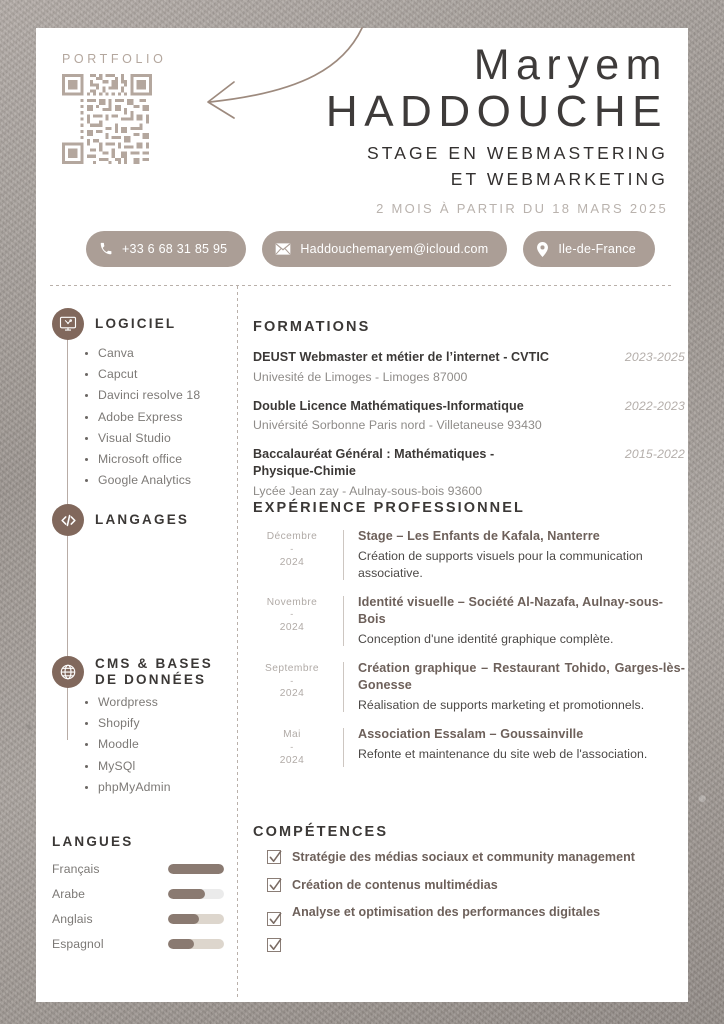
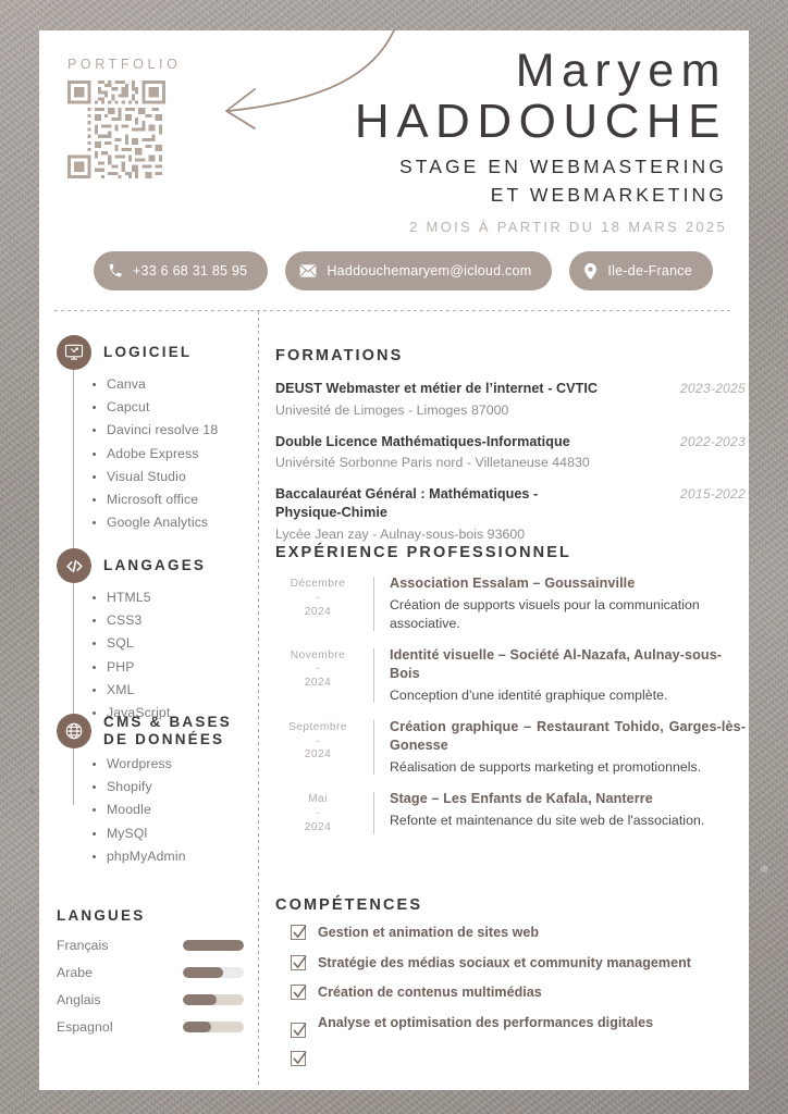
  PORTFOLIO
  Maryem
  HADDOUCHE
  STAGE EN WEBMASTERING
  ET WEBMARKETING
  2 MOIS À PARTIR DU 18 MARS 2025
  +33 6 68 31 85 95
  Haddouchemaryem@icloud.com
  Ile-de-France
  LOGICIEL
  Canva
  Capcut
  Davinci resolve 18
  Adobe Express
  Visual Studio
  Microsoft office
  Google Analytics
  LANGAGES
+ HTML5
+ CSS3
+ SQL
+ PHP
+ XML
+ JavaScript
  CMS & BASES
  DE DONNÉES
  Wordpress
  Shopify
  Moodle
  MySQl
  phpMyAdmin
  LANGUES
  Français
  Arabe
  Anglais
  Espagnol
  FORMATIONS
  DEUST Webmaster et métier de l’internet - CVTIC
  2023-2025
  Univesité de Limoges - Limoges 87000
  Double Licence Mathématiques-Informatique
  2022-2023
- Univérsité Sorbonne Paris nord - Villetaneuse 93430
+ Univérsité Sorbonne Paris nord - Villetaneuse 44830
  Baccalauréat Général : Mathématiques - Physique-Chimie
  2015-2022
  Lycée Jean zay - Aulnay-sous-bois 93600
  EXPÉRIENCE PROFESSIONNEL
  Décembre
  -
  2024
- Stage – Les Enfants de Kafala, Nanterre
+ Association Essalam – Goussainville
  Création de supports visuels pour la communication associative.
  Novembre
  -
  2024
  Identité visuelle – Société Al-Nazafa, Aulnay-sous-Bois
  Conception d'une identité graphique complète.
  Septembre
  -
  2024
  Création graphique – Restaurant Tohido, Garges-lès-Gonesse
  Réalisation de supports marketing et promotionnels.
  Mai
  -
  2024
- Association Essalam – Goussainville
+ Stage – Les Enfants de Kafala, Nanterre
  Refonte et maintenance du site web de l'association.
  COMPÉTENCES
+ Gestion et animation de sites web
  Stratégie des médias sociaux et community management
  Création de contenus multimédias
  Analyse et optimisation des performances digitales
